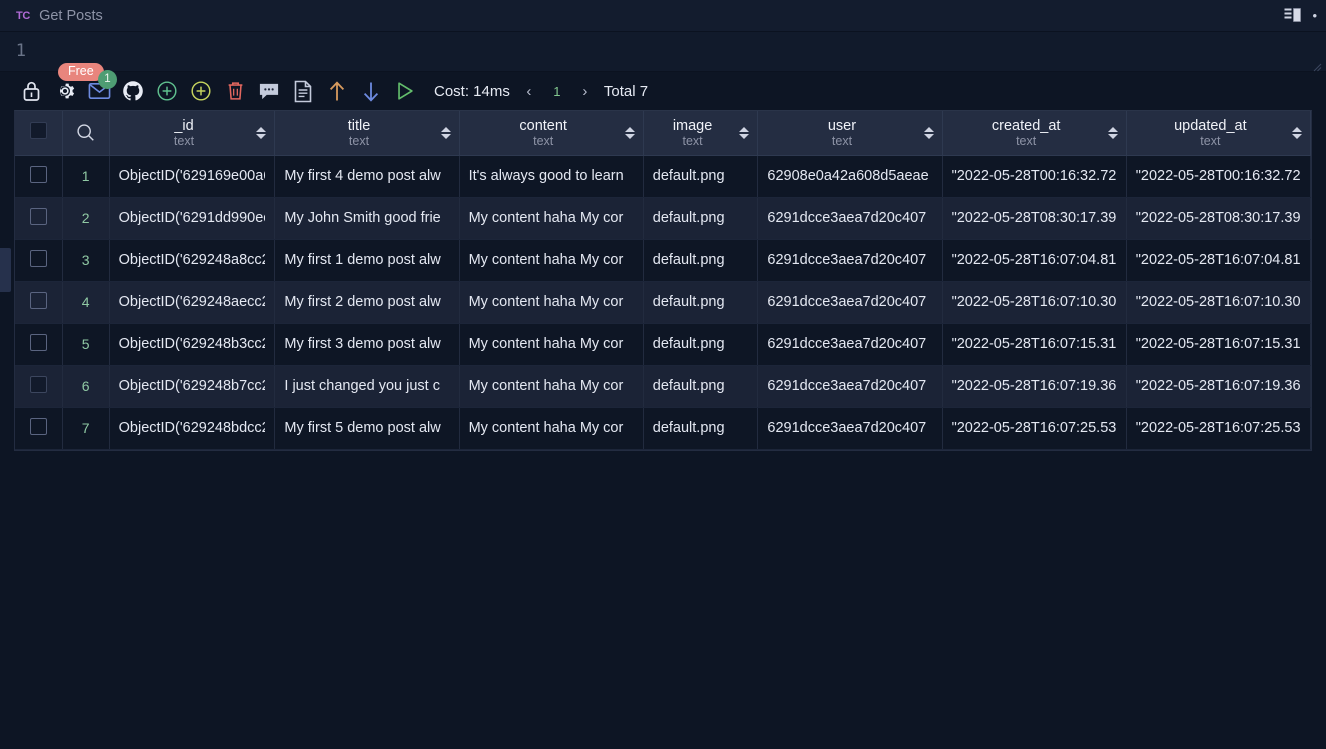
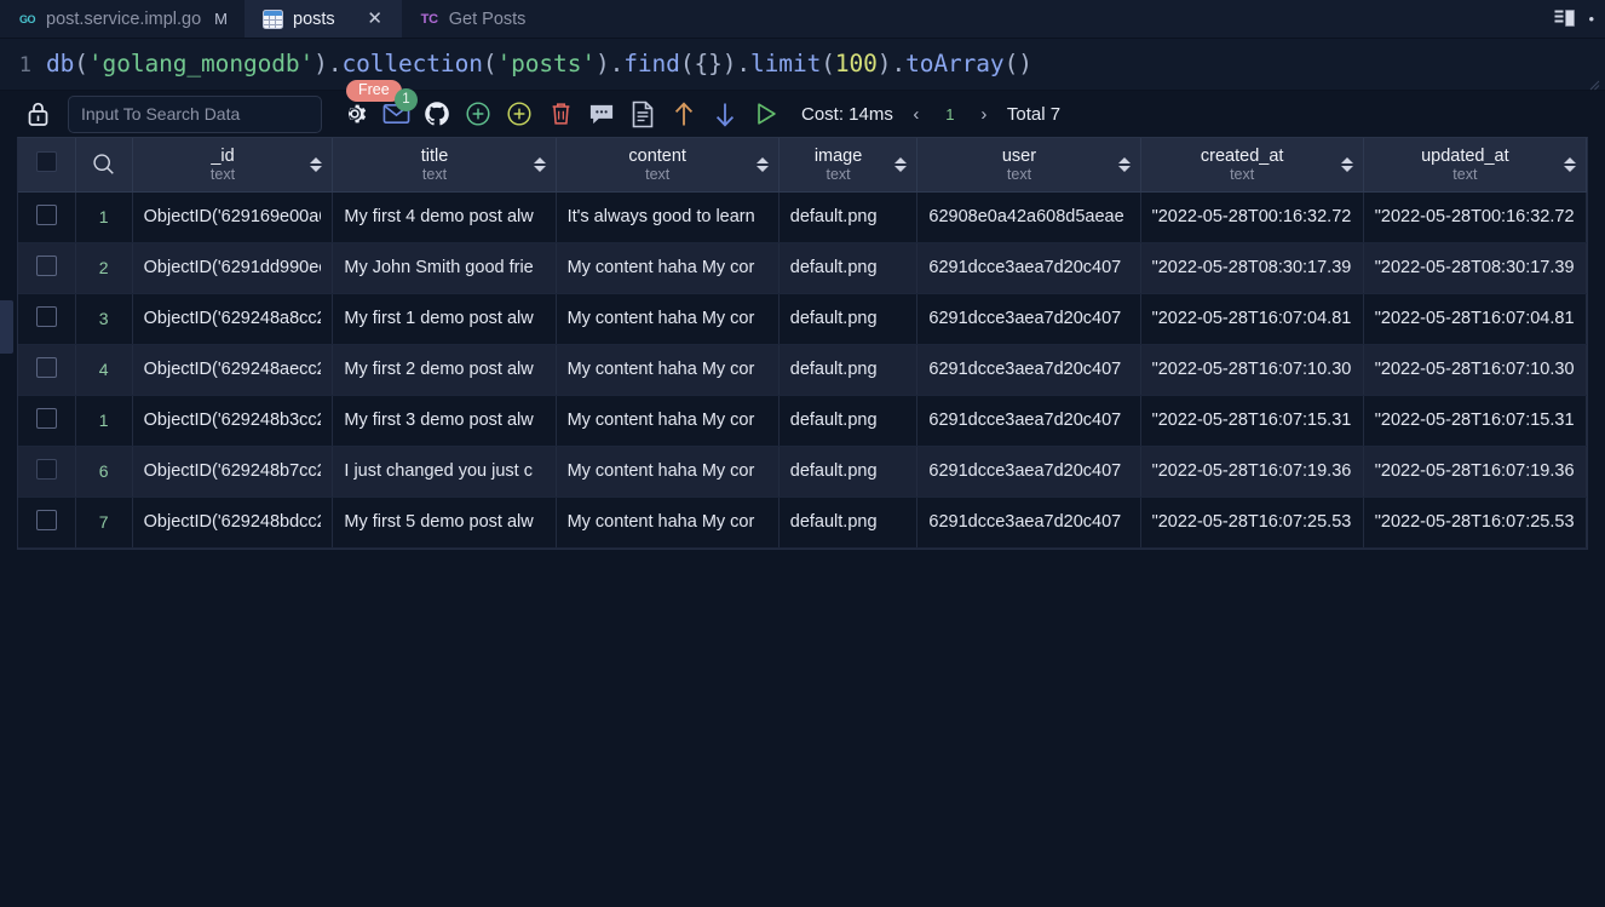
+ GO
+ post.service.impl.go
+ M
+ posts
+ ✕
  TC
  Get Posts
  •
  1
+ db('golang_mongodb').collection('posts').find({}).limit(100).toArray()
+ Input To Search Data
  Free
  1
  Cost: 14ms
  ‹
  1
  ›
  Total 7
  		_id text	title text	content text	image text	user text	created_at text	updated_at text
  	1	ObjectID('629169e00a	My first 4 demo post alw	It's always good to learn	default.png	62908e0a42a608d5aeae	"2022-05-28T00:16:32.72	"2022-05-28T00:16:32.72
  	2	ObjectID('6291dd990e	My John Smith good frie	My content haha My cor	default.png	6291dcce3aea7d20c407	"2022-05-28T08:30:17.39	"2022-05-28T08:30:17.39
  	3	ObjectID('629248a8cc	My first 1 demo post alw	My content haha My cor	default.png	6291dcce3aea7d20c407	"2022-05-28T16:07:04.81	"2022-05-28T16:07:04.81
  	4	ObjectID('629248aecc	My first 2 demo post alw	My content haha My cor	default.png	6291dcce3aea7d20c407	"2022-05-28T16:07:10.30	"2022-05-28T16:07:10.30
- 	5	ObjectID('629248b3cc	My first 3 demo post alw	My content haha My cor	default.png	6291dcce3aea7d20c407	"2022-05-28T16:07:15.31	"2022-05-28T16:07:15.31
+ 	1	ObjectID('629248b3cc	My first 3 demo post alw	My content haha My cor	default.png	6291dcce3aea7d20c407	"2022-05-28T16:07:15.31	"2022-05-28T16:07:15.31
  	6	ObjectID('629248b7cc	I just changed you just c	My content haha My cor	default.png	6291dcce3aea7d20c407	"2022-05-28T16:07:19.36	"2022-05-28T16:07:19.36
  	7	ObjectID('629248bdcc	My first 5 demo post alw	My content haha My cor	default.png	6291dcce3aea7d20c407	"2022-05-28T16:07:25.53	"2022-05-28T16:07:25.53
